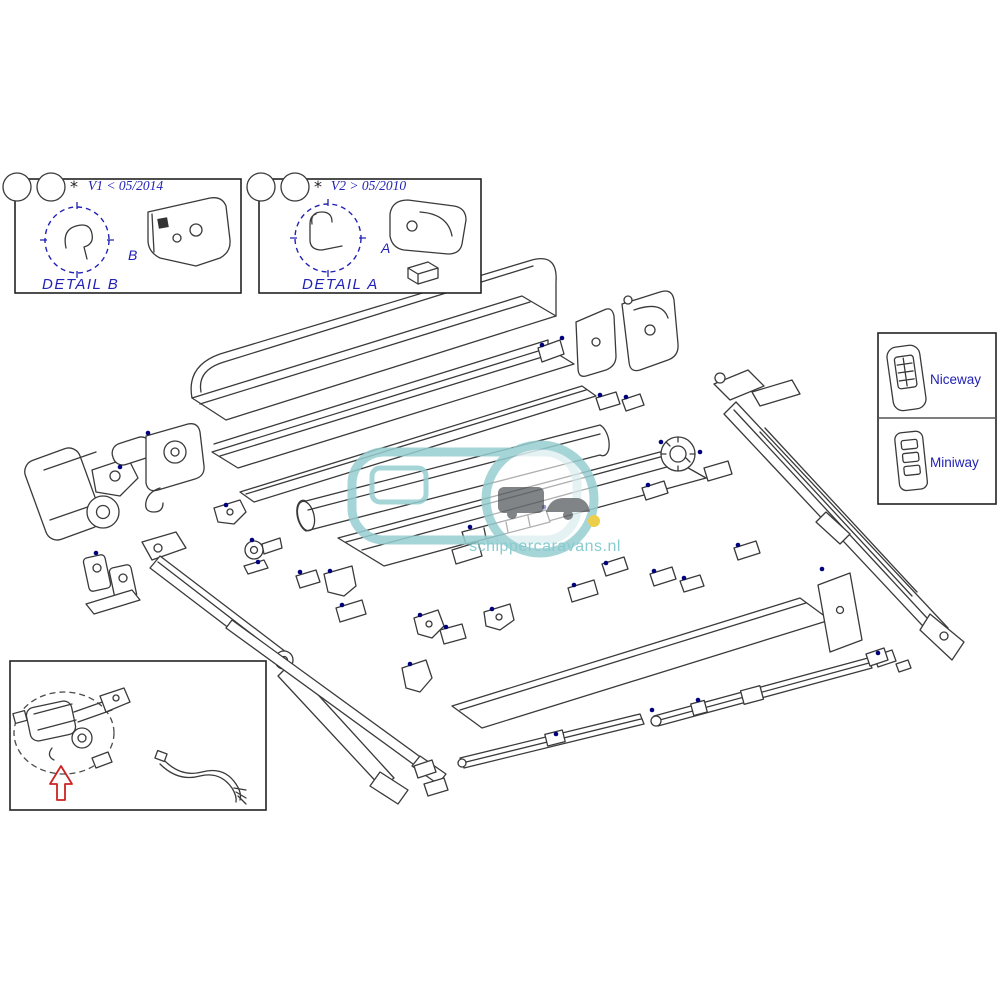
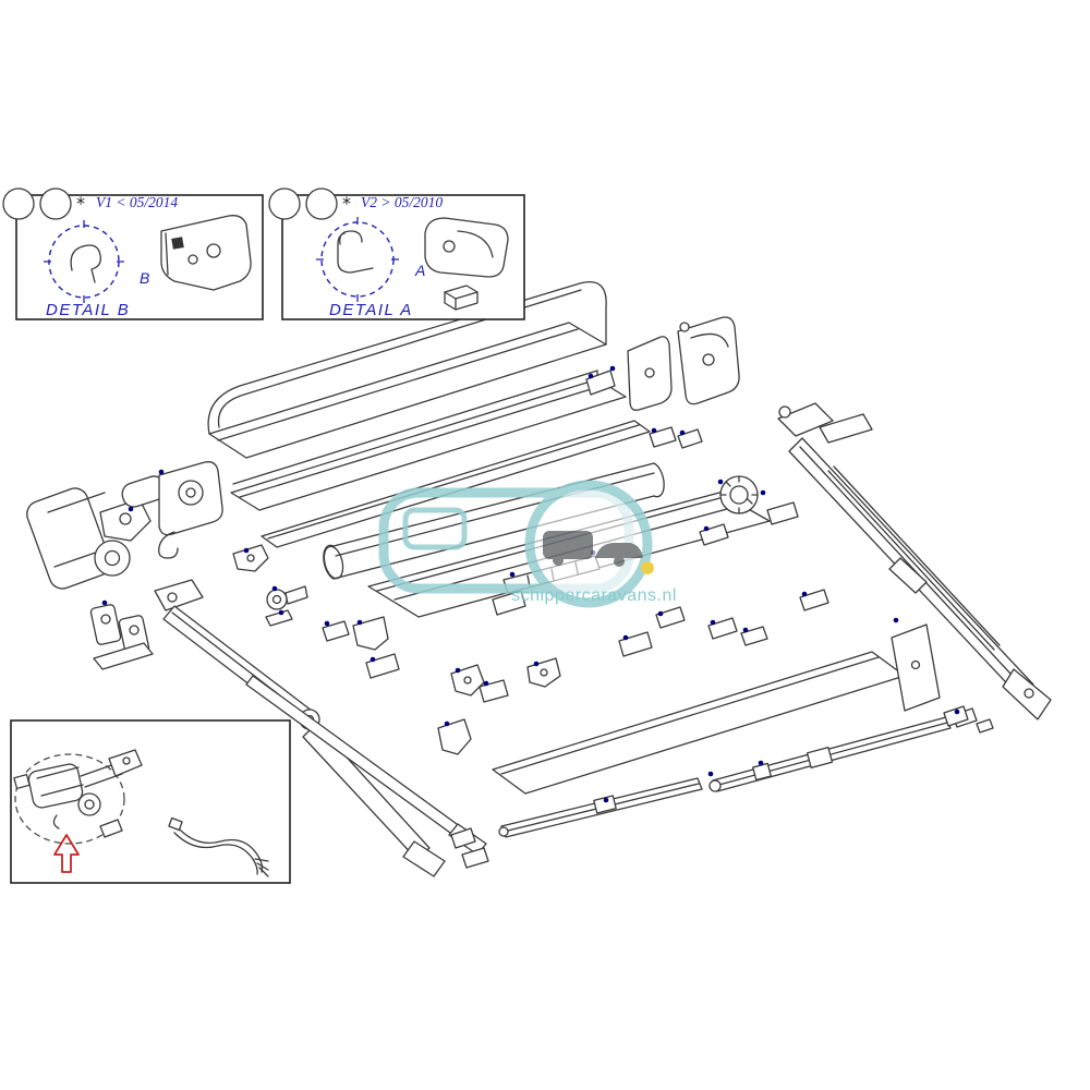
  schippercaravans.nl
  *
  V1 < 05/2014
  B
  DETAIL B
  *
  V2 > 05/2010
  A
  DETAIL A
- Niceway
- Miniway
